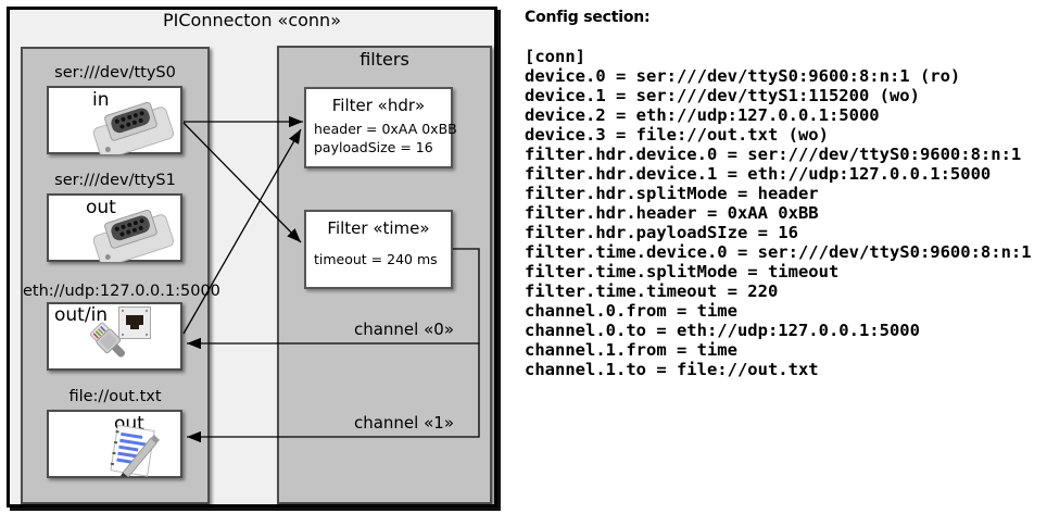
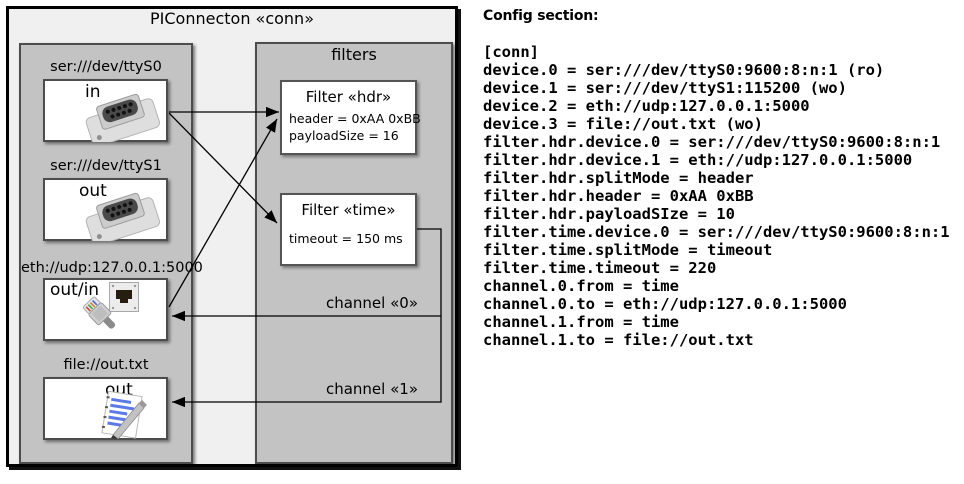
  PIConnecton «conn»
  filters
  ser:///dev/ttyS0
  in
  ser:///dev/ttyS1
  out
  eth://udp:127.0.0.1:500
  out/in
  file://out.txt
  out
  Filter «hdr»
  header = 0xAA 0xBB
  payloadSize = 16
  Filter «time»
- timeout = 240 ms
+ timeout = 150 ms
  channel «0»
  channel «1»
  Config section:
  [conn]
  device.0 = ser:///dev/ttyS0:9600:8:n:1 (ro)
  device.1 = ser:///dev/ttyS1:115200 (wo)
  device.2 = eth://udp:127.0.0.1:5000
  device.3 = file://out.txt (wo)
  filter.hdr.device.0 = ser:///dev/ttyS0:9600:8:n:1
  filter.hdr.device.1 = eth://udp:127.0.0.1:5000
  filter.hdr.splitMode = header
  filter.hdr.header = 0xAA 0xBB
- filter.hdr.payloadSIze = 16
+ filter.hdr.payloadSIze = 10
  filter.time.device.0 = ser:///dev/ttyS0:9600:8:n:1
  filter.time.splitMode = timeout
  filter.time.timeout = 220
  channel.0.from = time
  channel.0.to = eth://udp:127.0.0.1:5000
  channel.1.from = time
  channel.1.to = file://out.txt
